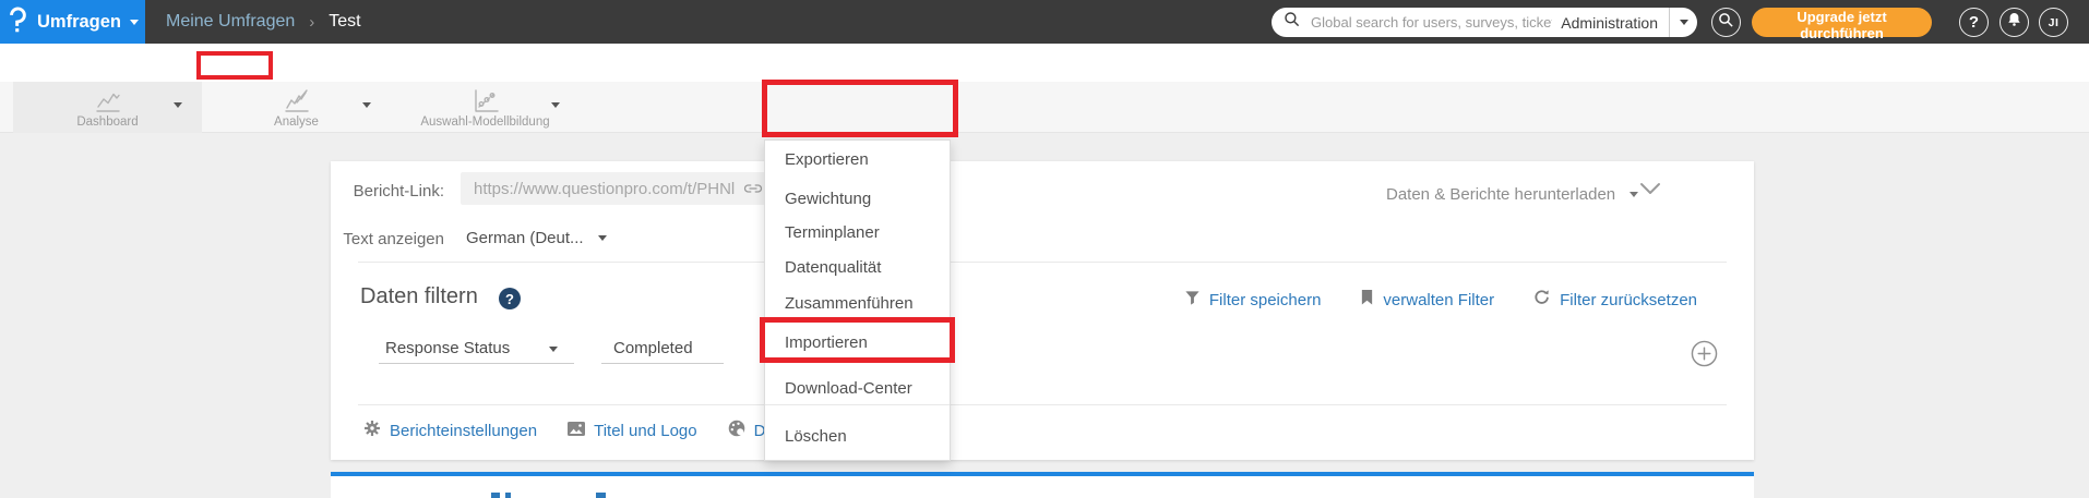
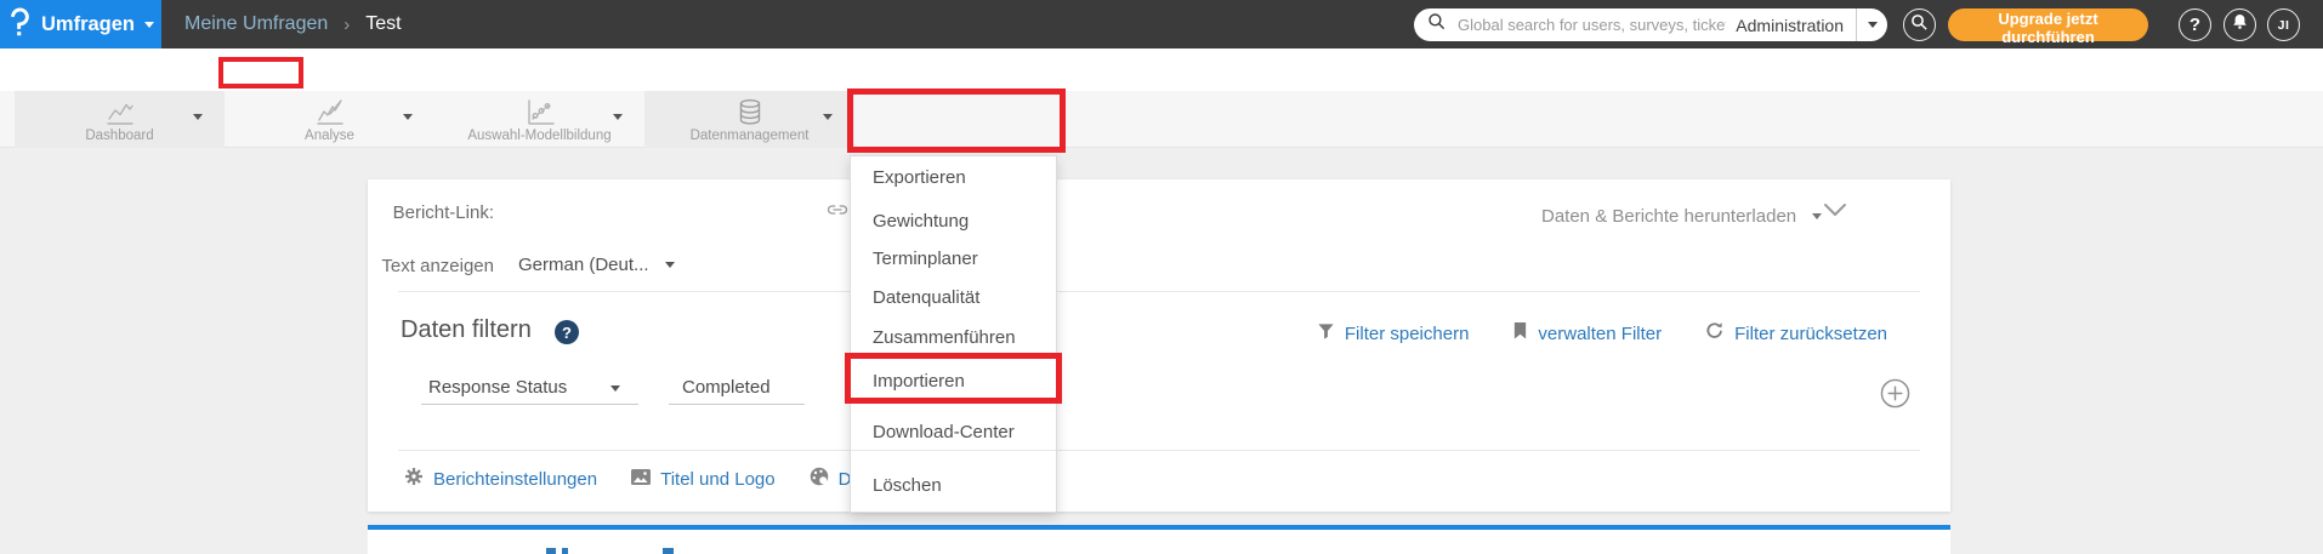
  Umfragen
  Meine Umfragen
  ›
  Test
  Global search for users, surveys, ticke
  Administration
  Upgrade jetzt durchführen
  ?
  JI
  Dashboard
  Analyse
  Auswahl-Modellbildung
+ Datenmanagement
  Bericht-Link:
- https://www.questionpro.com/t/PHNl
  Daten & Berichte herunterladen
  Text anzeigen
  German (Deut...
  Daten filtern
  ?
  Filter speichern
  verwalten Filter
  Filter zurücksetzen
  Response Status
  Completed
  Berichteinstellungen
  Titel und Logo
  Exportieren
  Gewichtung
  Terminplaner
  Datenqualität
  Zusammenführen
  Importieren
  Download-Center
  Löschen
